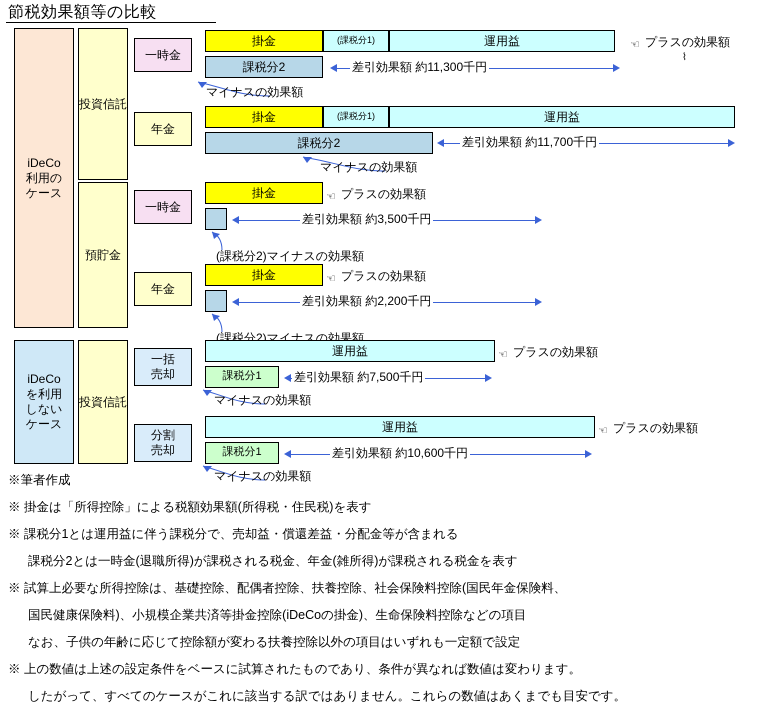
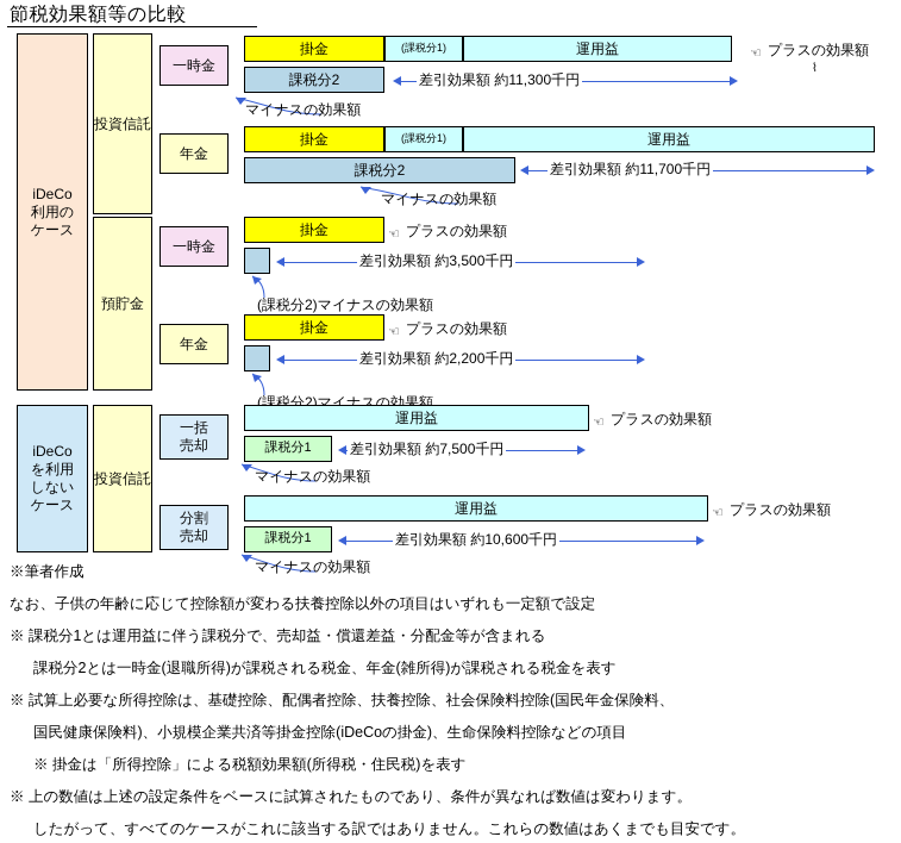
  節税効果額等の比較
  iDeCo
  利用の
  ケース
  投資信託
  預貯金
  一時金
  掛金
  (課税分1)
  運用益
  課税分2
  ☜
  プラスの効果額
  ⌇
  差引効果額 約11,300千円
  マイナスの効果額
  年金
  掛金
  (課税分1)
  運用益
  課税分2
  差引効果額 約11,700千円
  マイナスの効果額
  一時金
  掛金
  ☜
  プラスの効果額
  差引効果額 約3,500千円
  (課税分2)マイナスの効果額
  年金
  掛金
  ☜
  プラスの効果額
  差引効果額 約2,200千円
  (課税分2)マイナスの効果額
  iDeCo
  を利用
  しない
  ケース
  投資信託
  一括
  売却
  運用益
  課税分1
  ☜
  プラスの効果額
  差引効果額 約7,500千円
  マイナスの効果額
  分割
  売却
  運用益
  課税分1
  ☜
  プラスの効果額
  差引効果額 約10,600千円
  マイナスの効果額
  ※筆者作成
- ※ 掛金は「所得控除」による税額効果額(所得税・住民税)を表す
+ なお、子供の年齢に応じて控除額が変わる扶養控除以外の項目はいずれも一定額で設定
  ※ 課税分1とは運用益に伴う課税分で、売却益・償還差益・分配金等が含まれる
  課税分2とは一時金(退職所得)が課税される税金、年金(雑所得)が課税される税金を表す
  ※ 試算上必要な所得控除は、基礎控除、配偶者控除、扶養控除、社会保険料控除(国民年金保険料、
  国民健康保険料)、小規模企業共済等掛金控除(iDeCoの掛金)、生命保険料控除などの項目
- なお、子供の年齢に応じて控除額が変わる扶養控除以外の項目はいずれも一定額で設定
+ ※ 掛金は「所得控除」による税額効果額(所得税・住民税)を表す
  ※ 上の数値は上述の設定条件をベースに試算されたものであり、条件が異なれば数値は変わります。
  したがって、すべてのケースがこれに該当する訳ではありません。これらの数値はあくまでも目安です。
